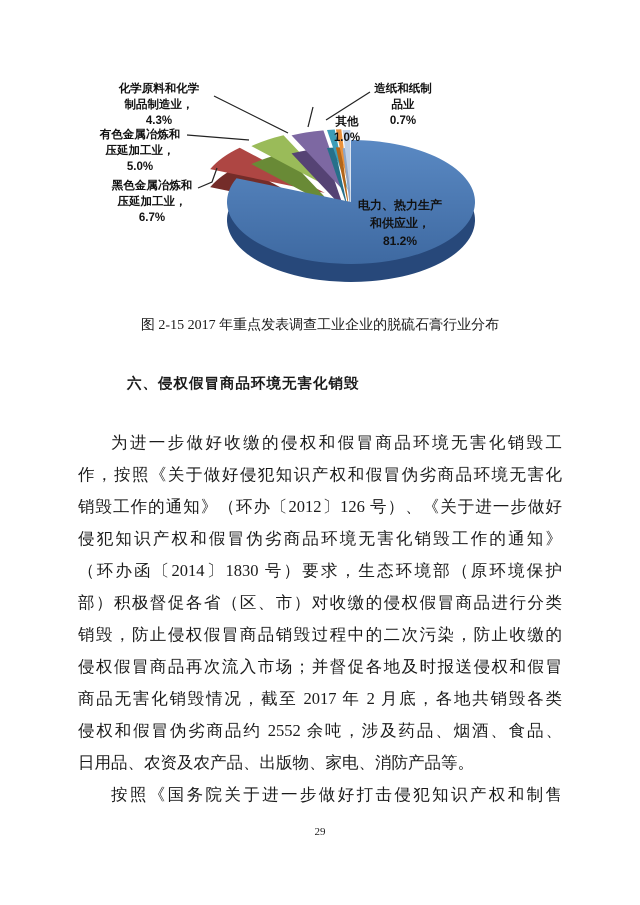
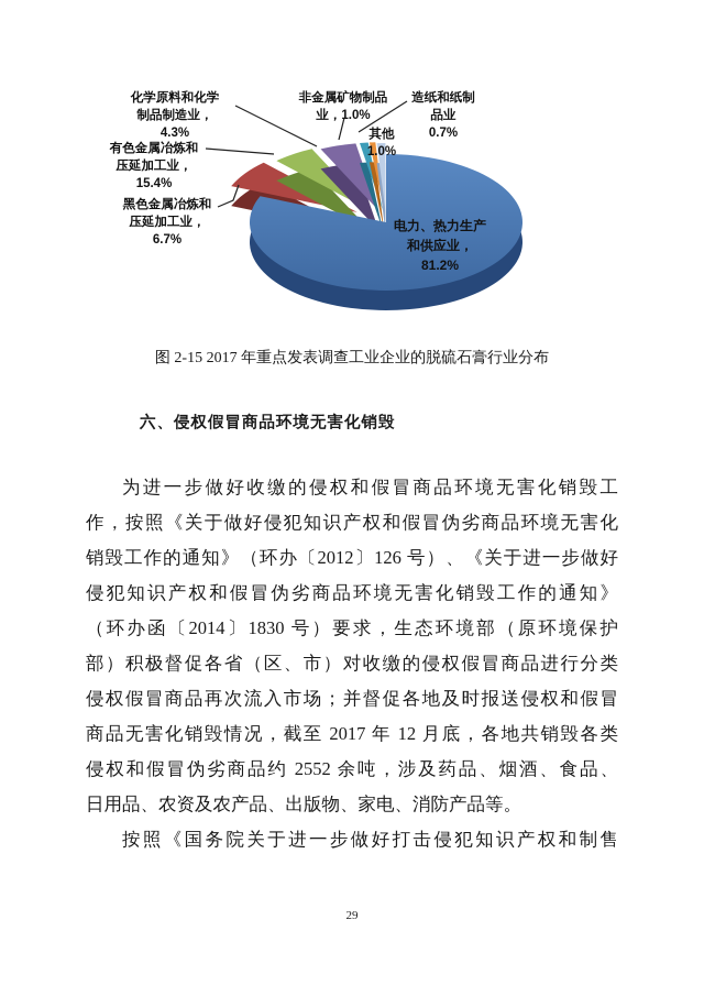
  化学原料和化学
  制品制造业，
  4.3%
  有色金属冶炼和
  压延加工业，
- 5.0%
+ 15.4%
  黑色金属冶炼和
  压延加工业，
  6.7%
+ 非金属矿物制品
+ 业，1.0%
  造纸和纸制
  品业
  0.7%
  其他
  1.0%
  电力、热力生产
  和供应业，
  81.2%
  图 2-15 2017 年重点发表调查工业企业的脱硫石膏行业分布
  六、侵权假冒商品环境无害化销毁
  为进一步做好收缴的侵权和假冒商品环境无害化销毁工
  作，按照《关于做好侵犯知识产权和假冒伪劣商品环境无害化
  销毁工作的通知》（环办〔2012〕126 号）、《关于进一步做好
  侵犯知识产权和假冒伪劣商品环境无害化销毁工作的通知》
  （环办函〔2014〕1830 号）要求，生态环境部（原环境保护
  部）积极督促各省（区、市）对收缴的侵权假冒商品进行分类
- 销毁，防止侵权假冒商品销毁过程中的二次污染，防止收缴的
  侵权假冒商品再次流入市场；并督促各地及时报送侵权和假冒
- 商品无害化销毁情况，截至 2017 年 2 月底，各地共销毁各类
+ 商品无害化销毁情况，截至 2017 年 12 月底，各地共销毁各类
  侵权和假冒伪劣商品约 2552 余吨，涉及药品、烟酒、食品、
  日用品、农资及农产品、出版物、家电、消防产品等。
  按照《国务院关于进一步做好打击侵犯知识产权和制售
  29
